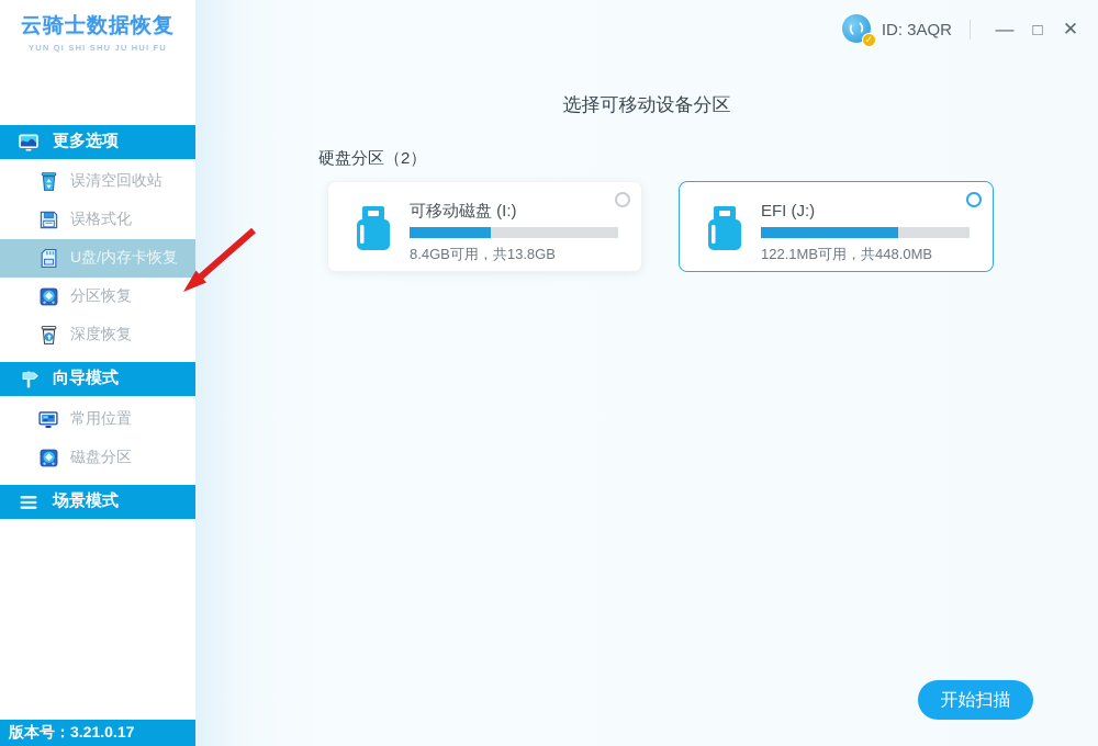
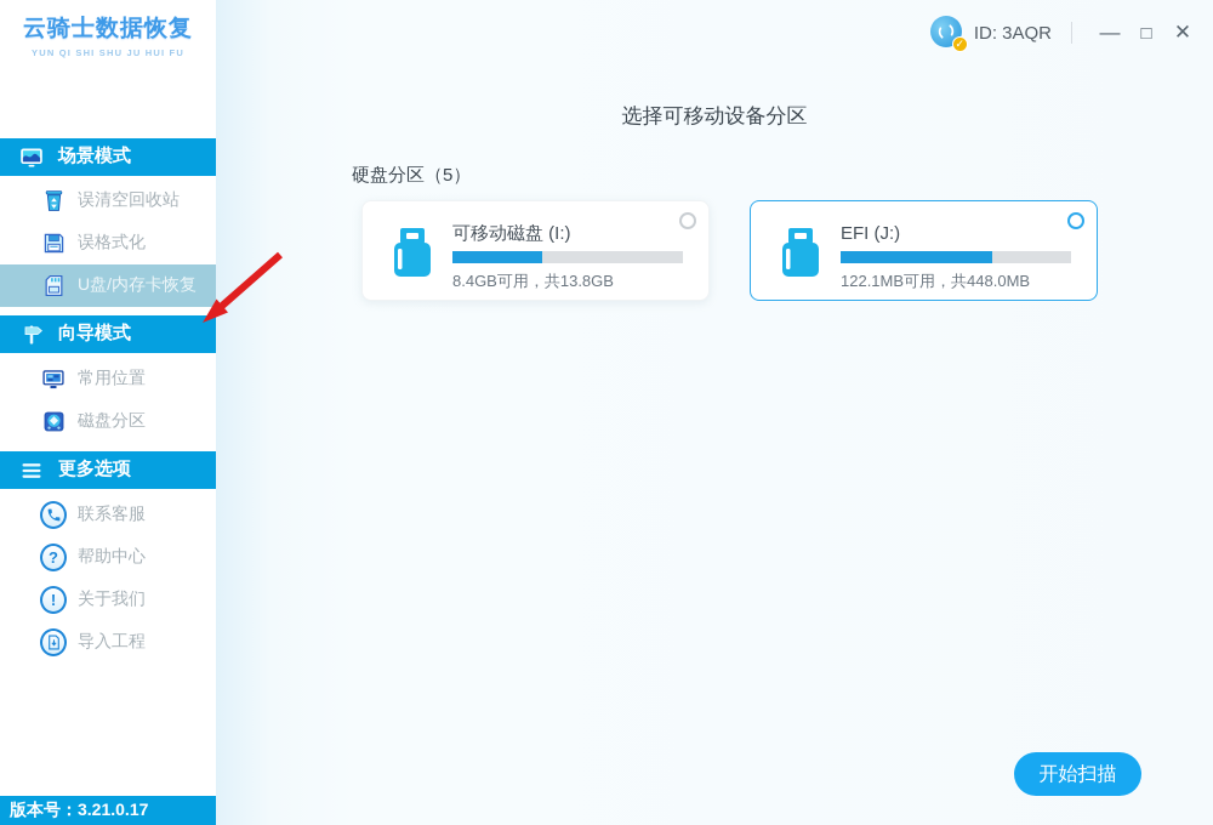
  云骑士数据恢复
  YUN QI SHI SHU JU HUI FU
- 更多选项
+ 场景模式
  误清空回收站
  误格式化
  U盘/内存卡恢复
- 分区恢复
- 深度恢复
  向导模式
  常用位置
  磁盘分区
- 场景模式
+ 更多选项
+ 联系客服
+ ?
+ 帮助中心
+ !
+ 关于我们
+ 导入工程
  版本号：3.21.0.17
  ✓
  ID: 3AQR
  —
  □
  ✕
  选择可移动设备分区
- 硬盘分区（2）
+ 硬盘分区（5）
  可移动磁盘 (I:)
  8.4GB可用，共13.8GB
  EFI (J:)
  122.1MB可用，共448.0MB
  开始扫描
